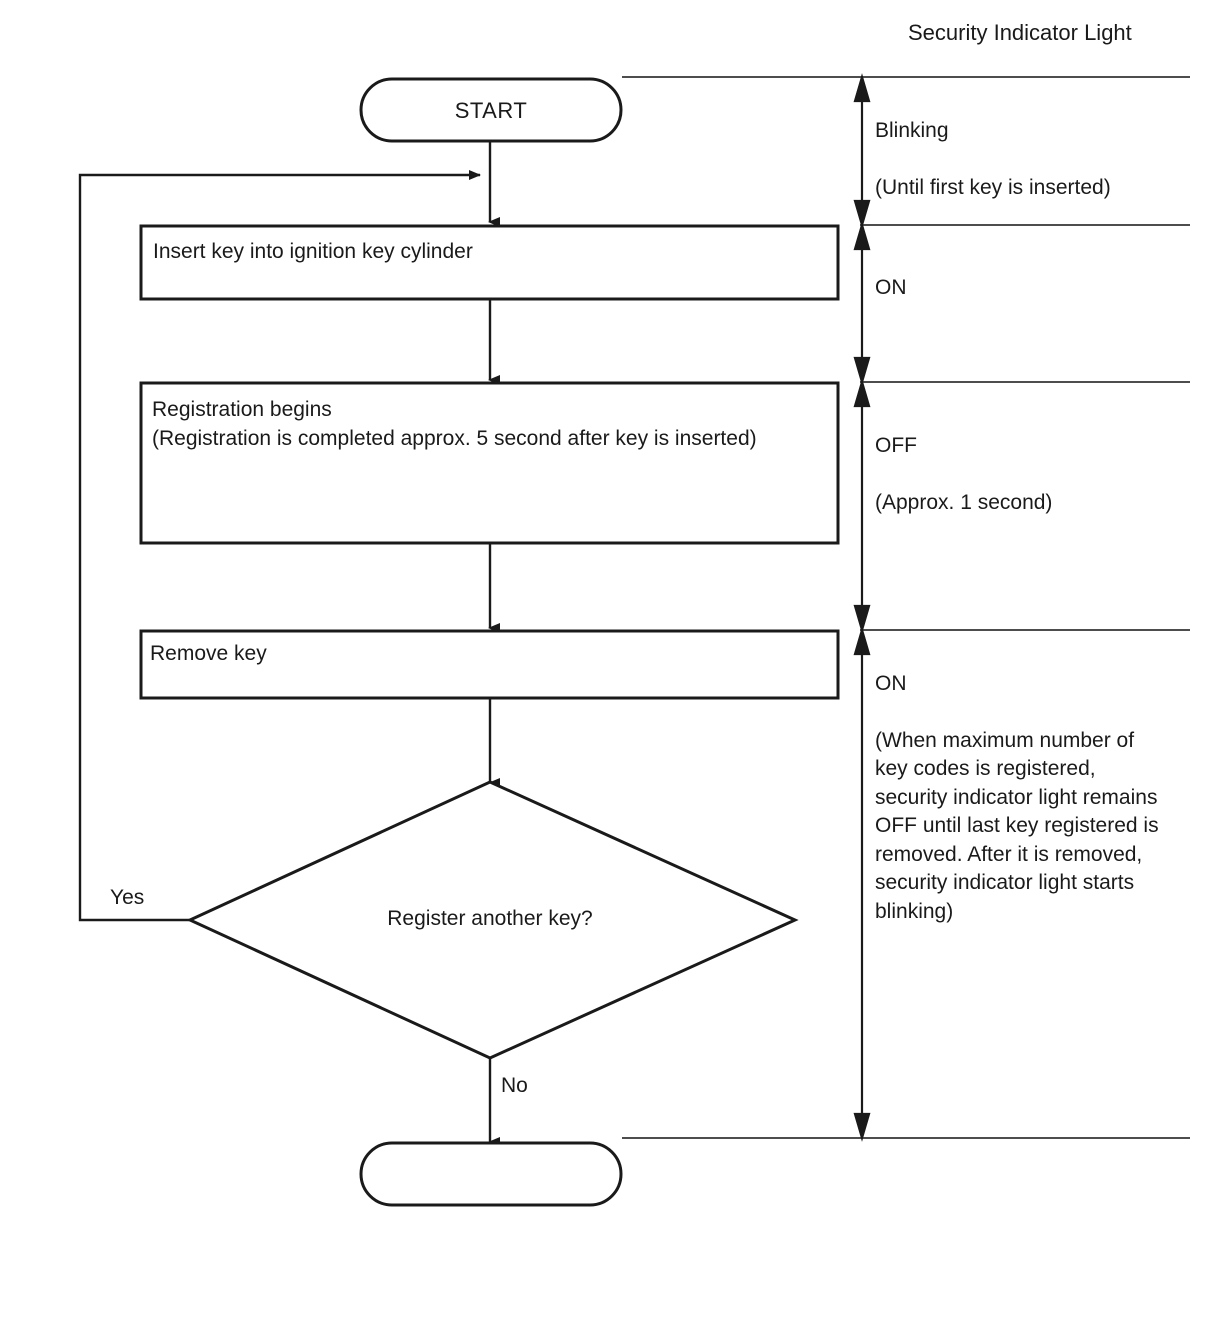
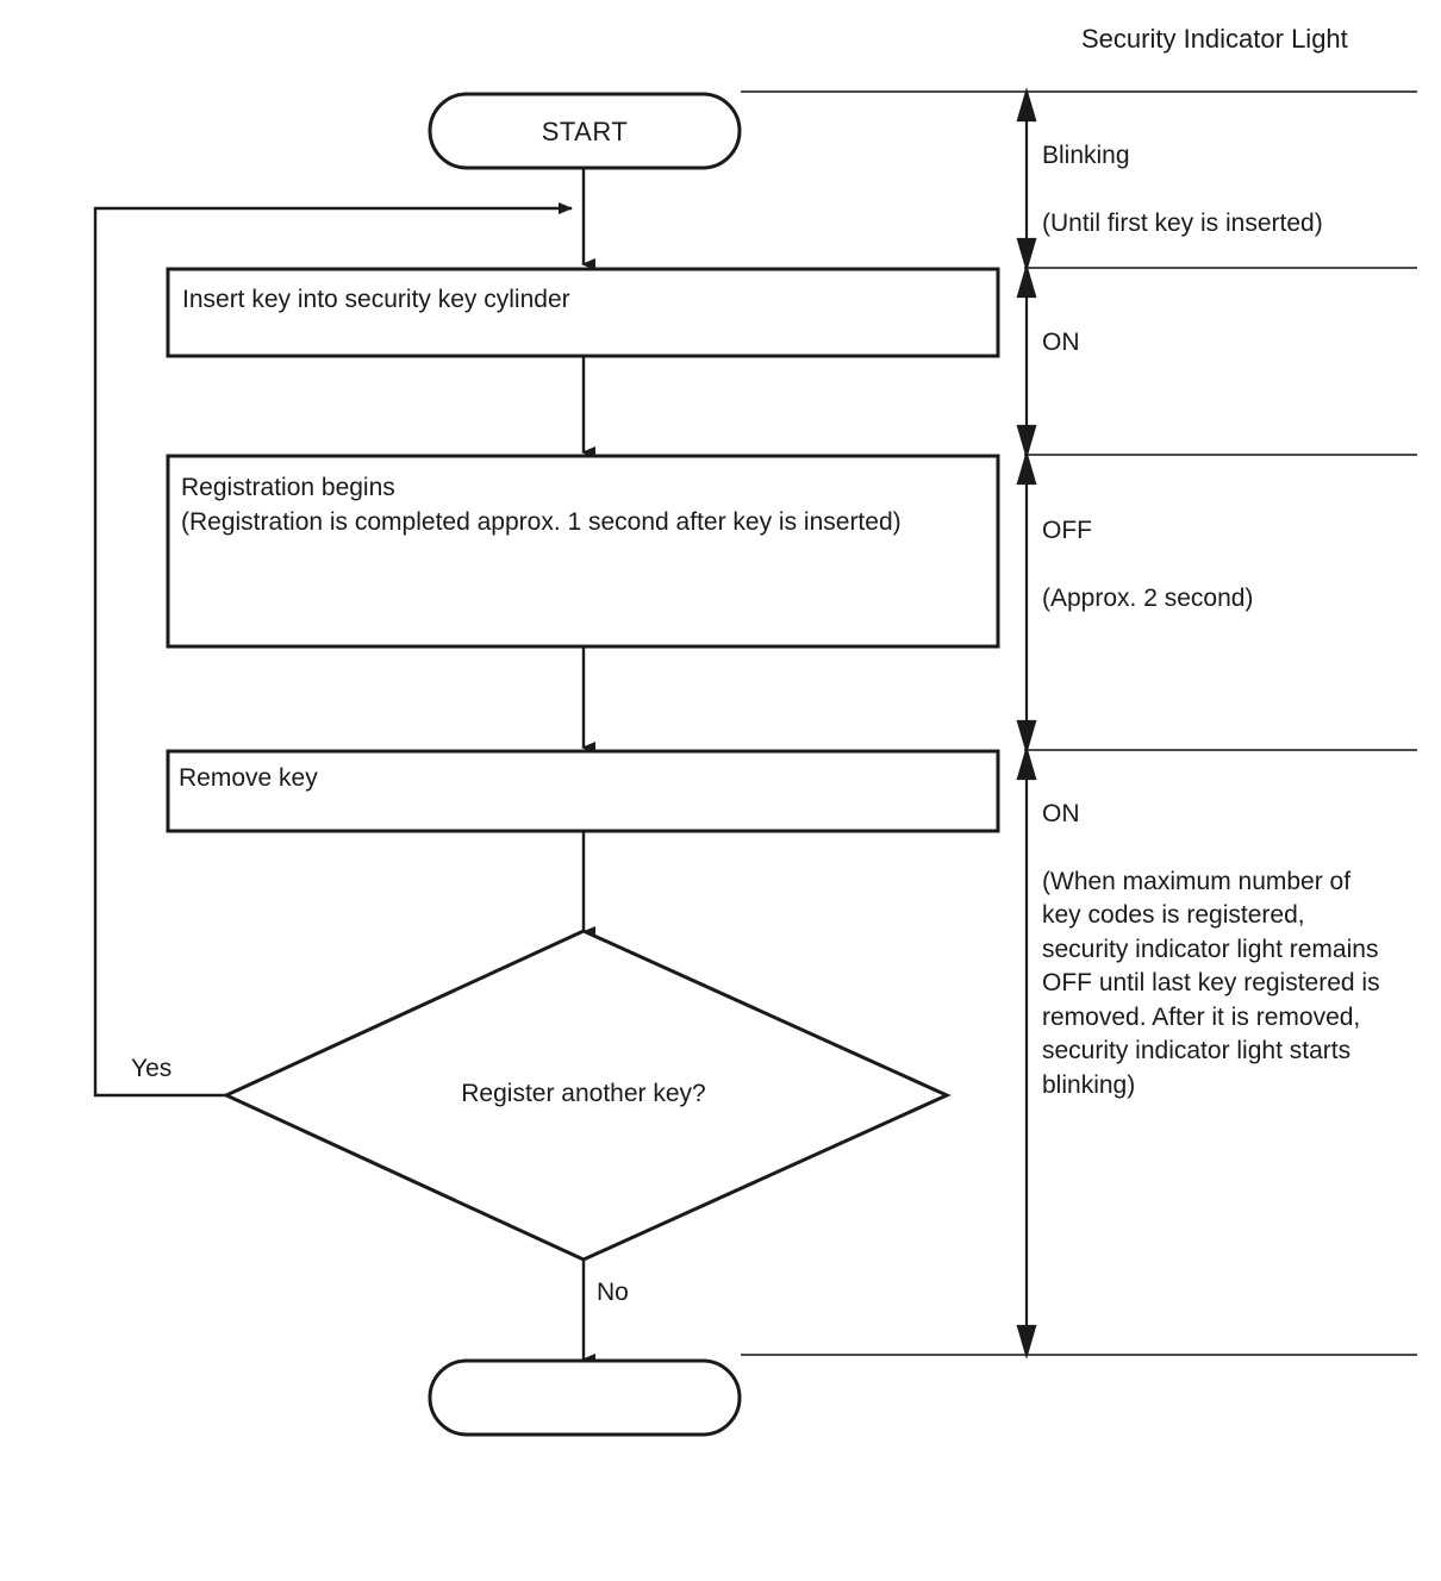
  Security Indicator Light
  START
- Insert key into ignition key cylinder
+ Insert key into security key cylinder
  Registration begins
- (Registration is completed approx. 5 second after key is inserted)
+ (Registration is completed approx. 1 second after key is inserted)
  Remove key
  Register another key?
  Yes
  No
  Blinking
  (Until first key is inserted)
  ON
  OFF
- (Approx. 1 second)
+ (Approx. 2 second)
  ON
  (When maximum number of
  key codes is registered,
  security indicator light remains
  OFF until last key registered is
  removed. After it is removed,
  security indicator light starts
  blinking)
